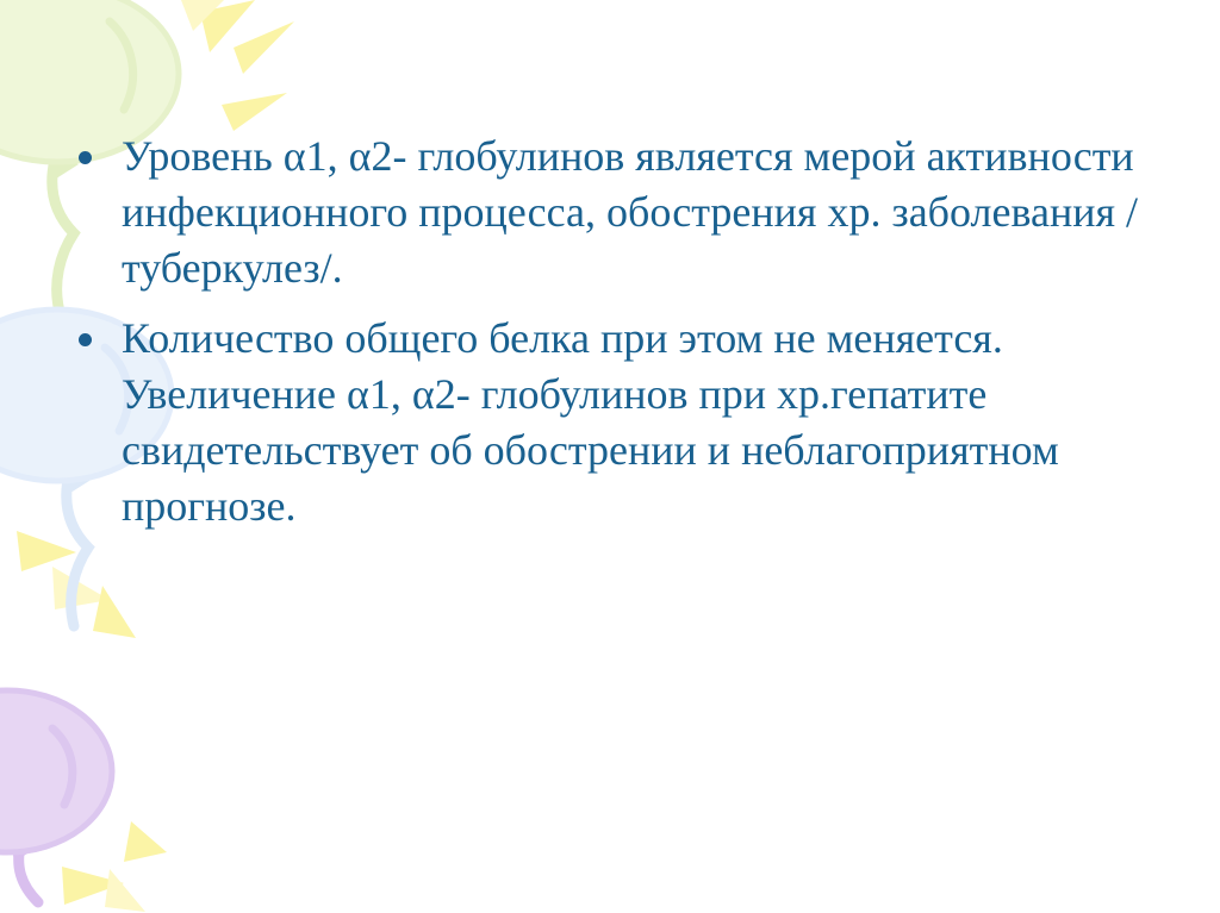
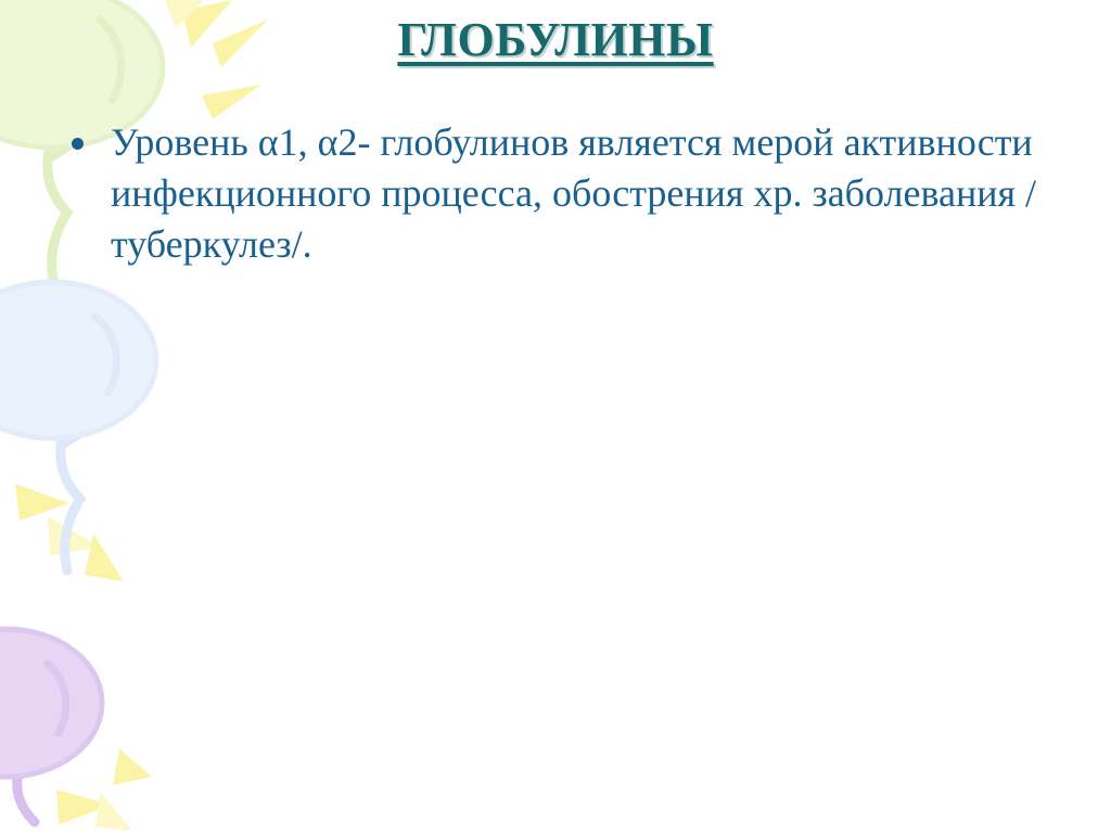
+ ГЛОБУЛИНЫ
  Уровень α1, α2- глобулинов является мерой активности инфекционного процесса, обострения хр. заболевания /туберкулез/.
- Количество общего белка при этом не меняется. Увеличение α1, α2- глобулинов при хр.гепатите свидетельствует об обострении и неблагоприятном прогнозе.
